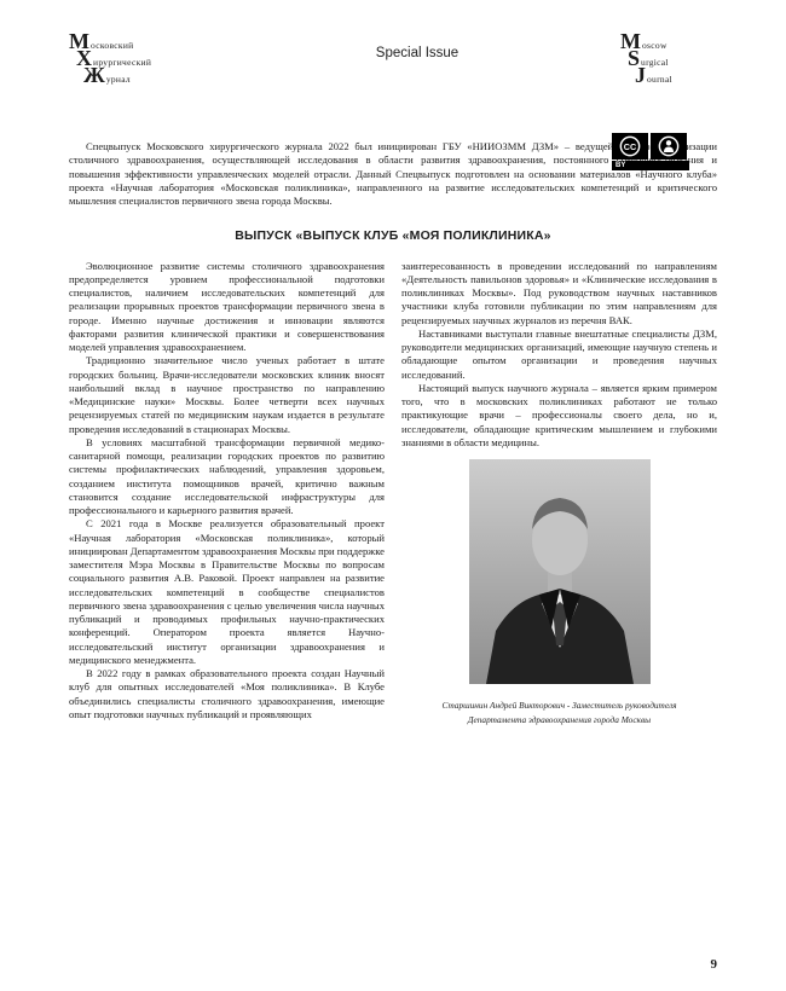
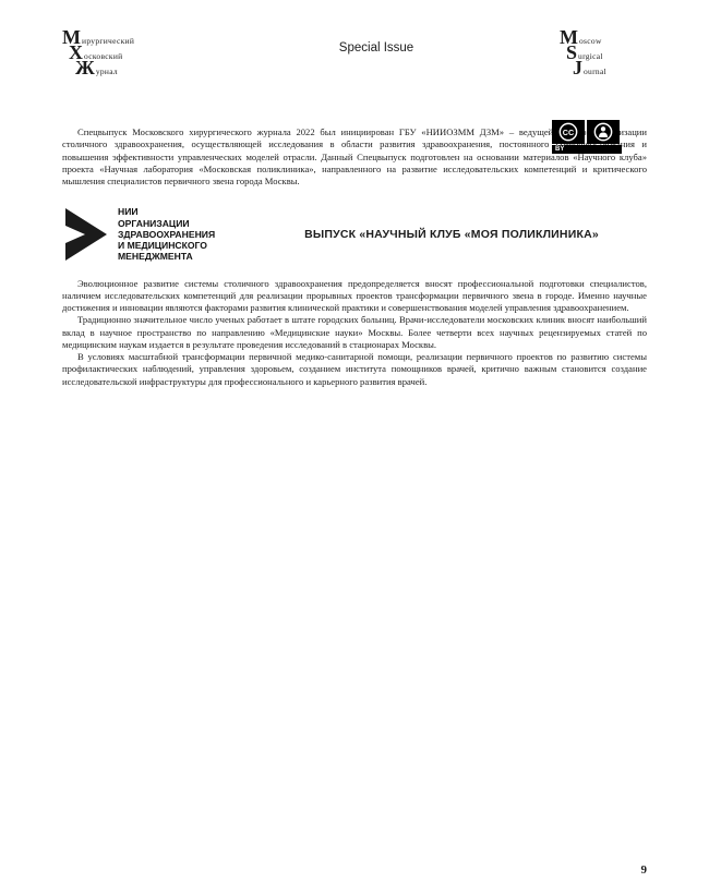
  М
- осковский
+ ирургический
  Х
- ирургический
+ осковский
  Ж
  урнал
  Special Issue
  M
  oscow
  S
  urgical
  J
  ournal
  CC
  Спецвыпуск Московского хирургического журнала 2022 был инициирован ГБУ «НИИОЗММ ДЗМ» – ведущейизации столичного здравоохранения, осуществляющей исследования в области развития здравоохранения, постоянногония и повышения эффективности управленческих моделей отрасли. Данный Спецвыпуск подготовлен на основании материалов «Научного клуба» проекта «Научная лаборатория «Московская поликлиника», направленного на развитие исследовательских компетенций и критического мышления специалистов первичного звена города Москвы.
+ НИИ
+ ОРГАНИЗАЦИИ
+ ЗДРАВООХРАНЕНИЯ
+ И МЕДИЦИНСКОГО
+ МЕНЕДЖМЕНТА
- ВЫПУСК «ВЫПУСК КЛУБ «МОЯ ПОЛИКЛИНИКА»
+ ВЫПУСК «НАУЧНЫЙ КЛУБ «МОЯ ПОЛИКЛИНИКА»
- Эволюционное развитие системы столичного здравоохранения предопределяется уровнем профессиональной подготовки специалистов, наличием исследовательских компетенций для реализации прорывных проектов трансформации первичного звена в городе. Именно научные достижения и инновации являются факторами развития клинической практики и совершенствования моделей управления здравоохранением.
+ Эволюционное развитие системы столичного здравоохранения предопределяется вносят профессиональной подготовки специалистов, наличием исследовательских компетенций для реализации прорывных проектов трансформации первичного звена в городе. Именно научные достижения и инновации являются факторами развития клинической практики и совершенствования моделей управления здравоохранением.
  Традиционно значительное число ученых работает в штате городских больниц. Врачи-исследователи московских клиник вносят наибольший вклад в научное пространство по направлению «Медицинские науки» Москвы. Более четверти всех научных рецензируемых статей по медицинским наукам издается в результате проведения исследований в стационарах Москвы.
- В условиях масштабной трансформации первичной медико-санитарной помощи, реализации городских проектов по развитию системы профилактических наблюдений, управления здоровьем, созданием института помощников врачей, критично важным становится создание исследовательской инфраструктуры для профессионального и карьерного развития врачей.
+ В условиях масштабной трансформации первичной медико-санитарной помощи, реализации первичного проектов по развитию системы профилактических наблюдений, управления здоровьем, созданием института помощников врачей, критично важным становится создание исследовательской инфраструктуры для профессионального и карьерного развития врачей.
- С 2021 года в Москве реализуется образовательный проект «Научная лаборатория «Московская поликлиника», который инициирован Департаментом здравоохранения Москвы при поддержке заместителя Мэра Москвы в Правительстве Москвы по вопросам социального развития А.В. Раковой. Проект направлен на развитие исследовательских компетенций в сообществе специалистов первичного звена здравоохранения с целью увеличения числа научных публикаций и проводимых профильных научно-практических конференций. Оператором проекта является Научно-исследовательский институт организации здравоохранения и медицинского менеджмента.
- В 2022 году в рамках образовательного проекта создан Научный клуб для опытных исследователей «Моя поликлиника». В Клубе объединились специалисты столичного здравоохранения, имеющие опыт подготовки научных публикаций и проявляющих
- заинтересованность в проведении исследований по направлениям «Деятельность павильонов здоровья» и «Клинические исследования в поликлиниках Москвы». Под руководством научных наставников участники клуба готовили публикации по этим направлениям для рецензируемых научных журналов из перечня ВАК.
- Наставниками выступали главные внештатные специалисты ДЗМ, руководители медицинских организаций, имеющие научную степень и обладающие опытом организации и проведения научных исследований.
- Настоящий выпуск научного журнала – является ярким примером того, что в московских поликлиниках работают не только практикующие врачи – профессионалы своего дела, но и, исследователи, обладающие критическим мышлением и глубокими знаниями в области медицины.
- Старшинин Андрей Викторович - Заместитель руководителя
- Департамента здравоохранения города Москвы
  9
